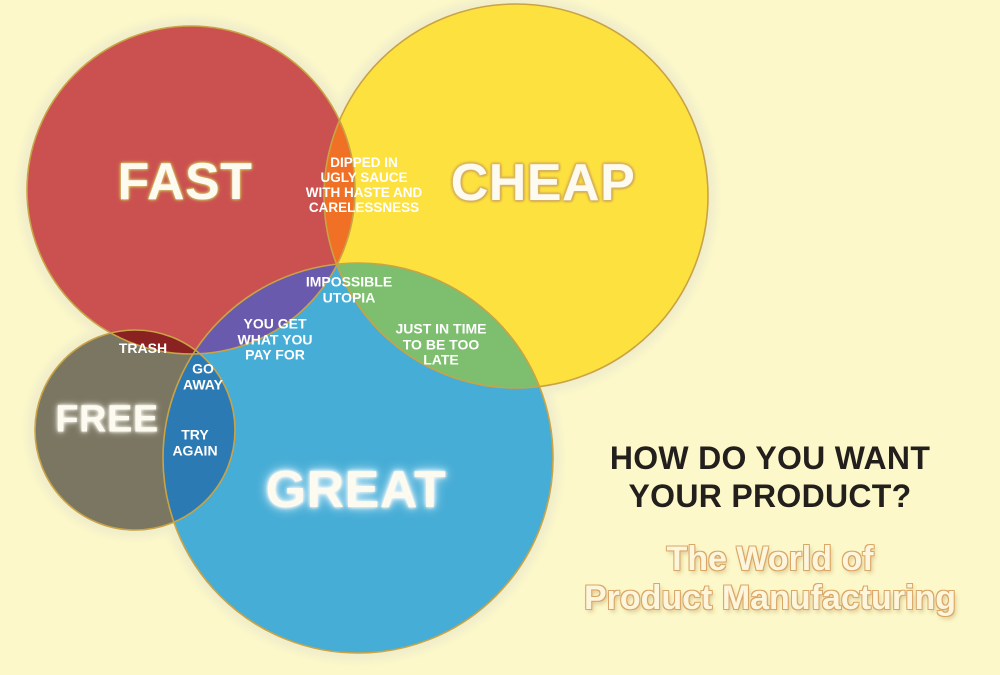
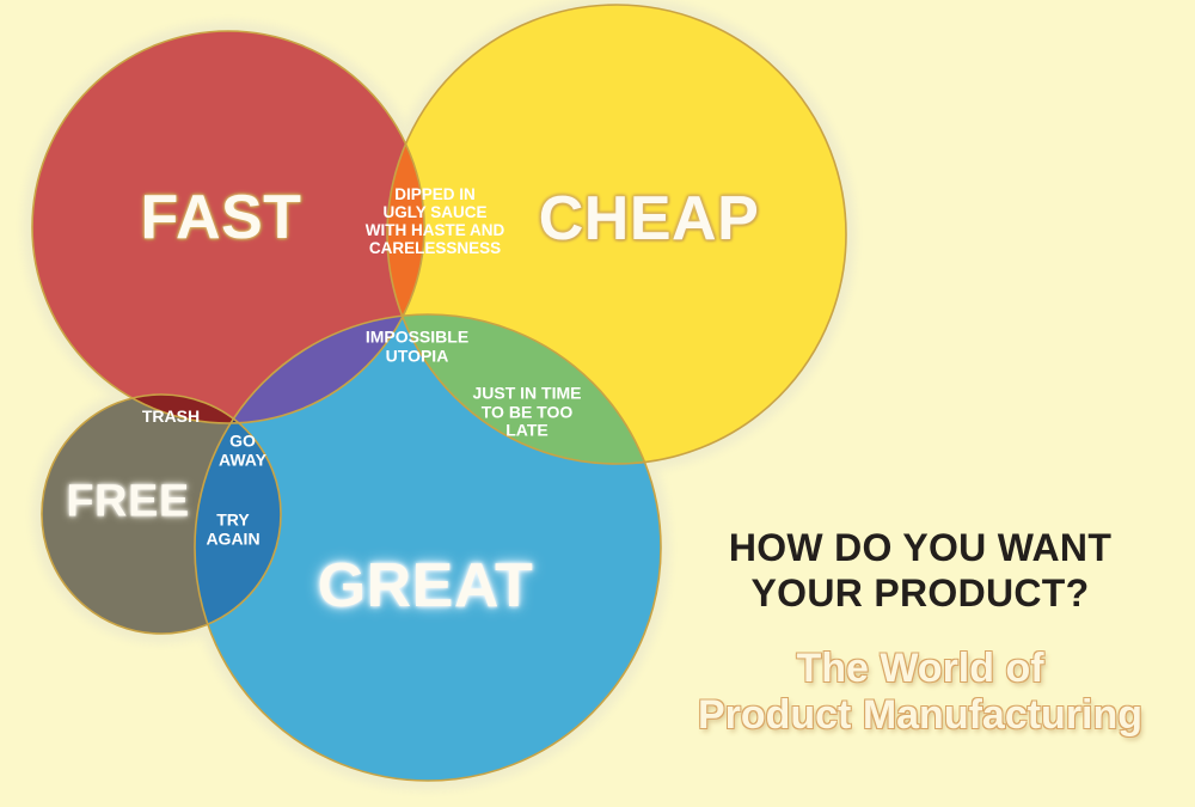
  FAST
  CHEAP
  GREAT
  FREE
  DIPPED IN
  UGLY SAUCE
  WITH HASTE AND
  CARELESSNESS
  IMPOSSIBLE
  UTOPIA
- YOU GET
- WHAT YOU
- PAY FOR
  JUST IN TIME
  TO BE TOO
  LATE
  TRASH
  GO
  AWAY
  TRY
  AGAIN
  HOW DO YOU WANT
  YOUR PRODUCT?
  The World of
  Product Manufacturing
